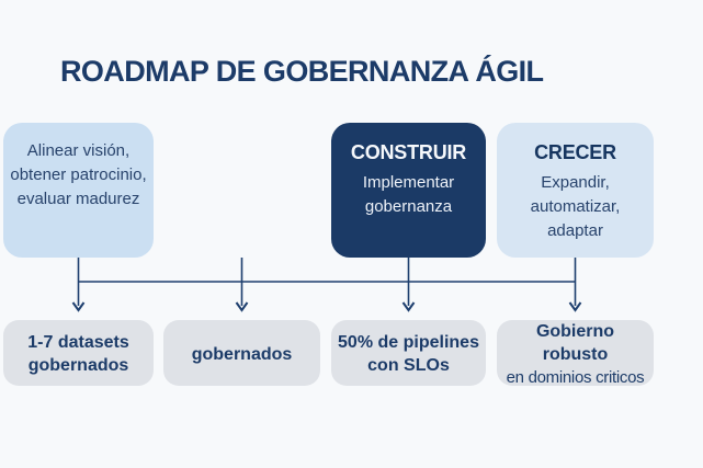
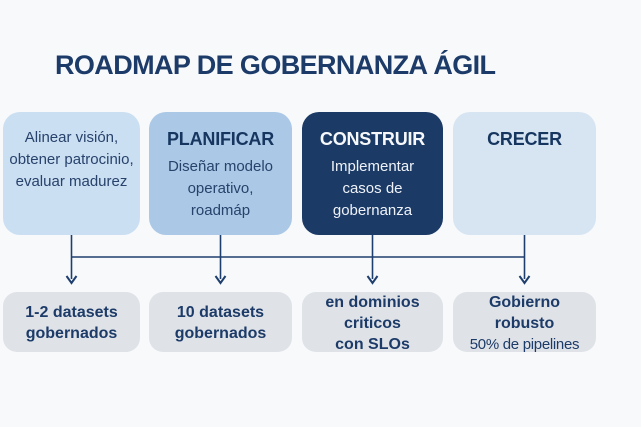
  ROADMAP DE GOBERNANZA ÁGIL
  Alinear visión,
  obtener patrocinio,
  evaluar madurez
+ PLANIFICAR
+ Diseñar modelo
+ operativo,
+ roadmáp
  CONSTRUIR
  Implementar
+ casos de
  gobernanza
  CRECER
- Expandir,
- automatizar,
- adaptar
- 1-7 datasets
+ 1-2 datasets
  gobernados
+ 10 datasets
  gobernados
- 50% de pipelines
+ en dominios criticos
  con SLOs
  Gobierno robusto
- en dominios criticos
+ 50% de pipelines
